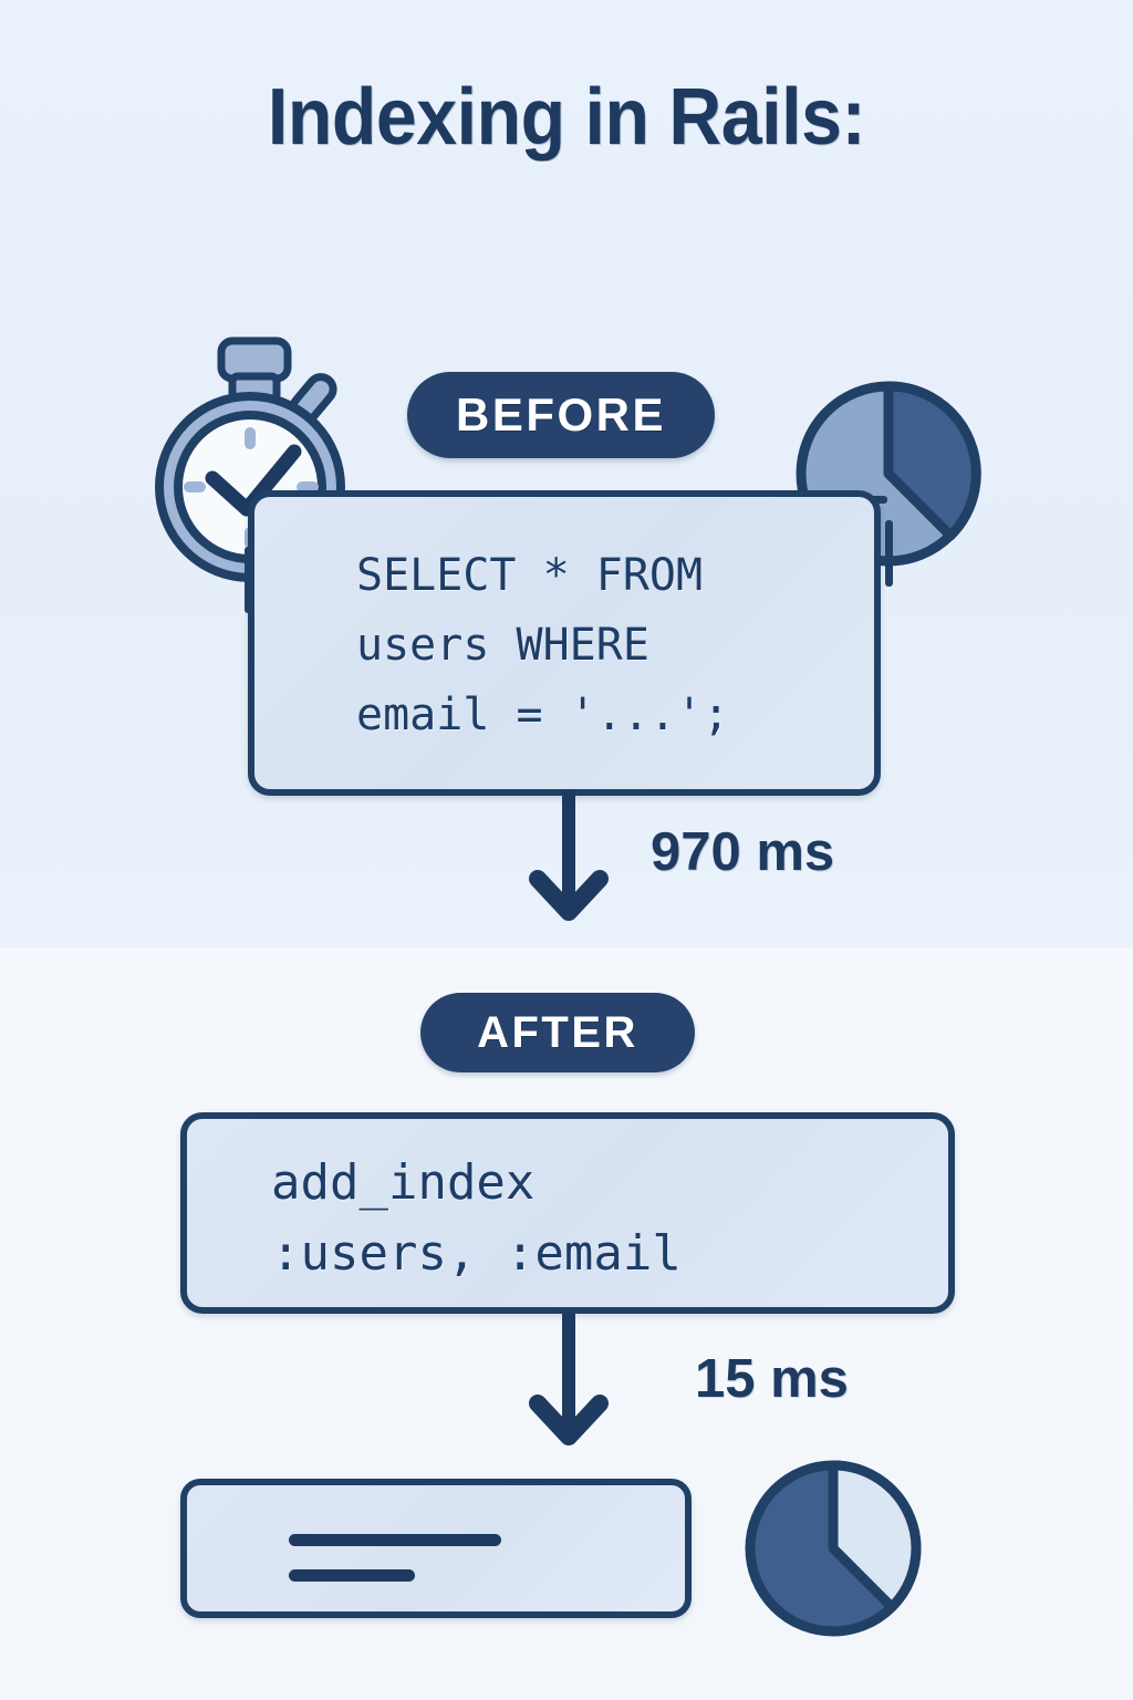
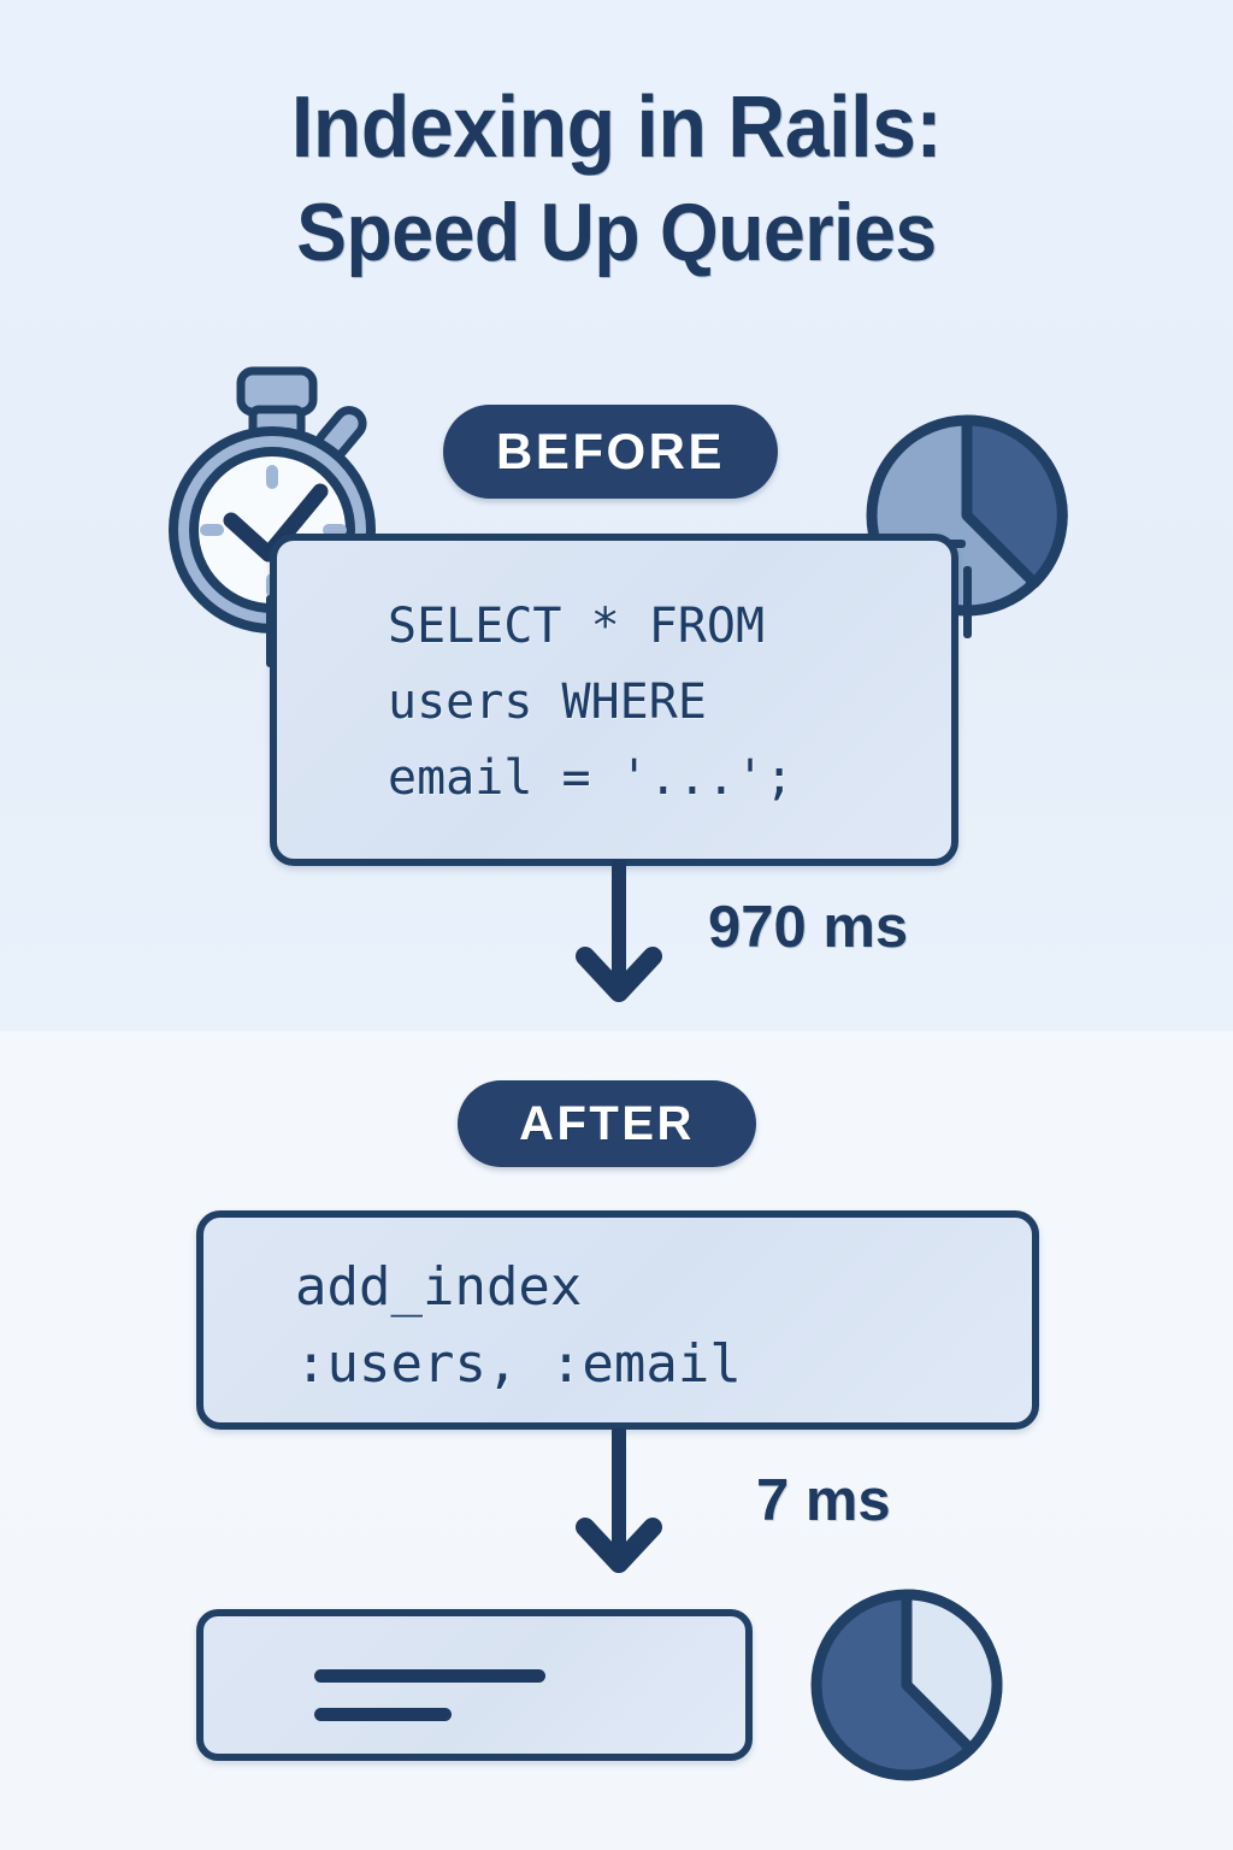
  Indexing in Rails:
+ Speed Up Queries
  BEFORE
  SELECT * FROM
  users WHERE
  email = '...';
  970 ms
  AFTER
  add_index
  :users, :email
- 15 ms
+ 7 ms
